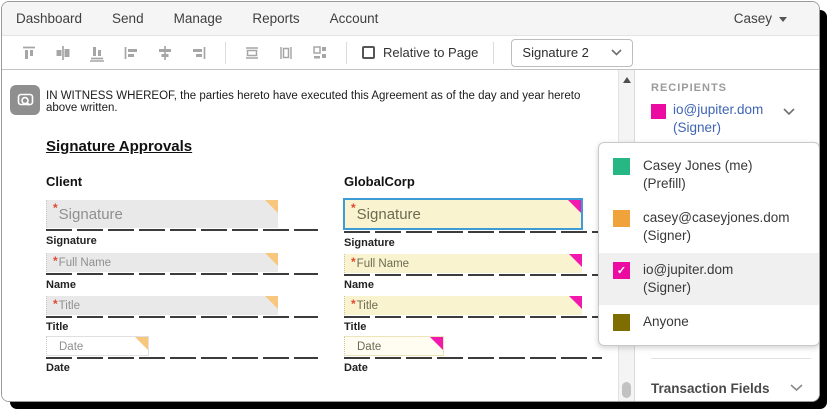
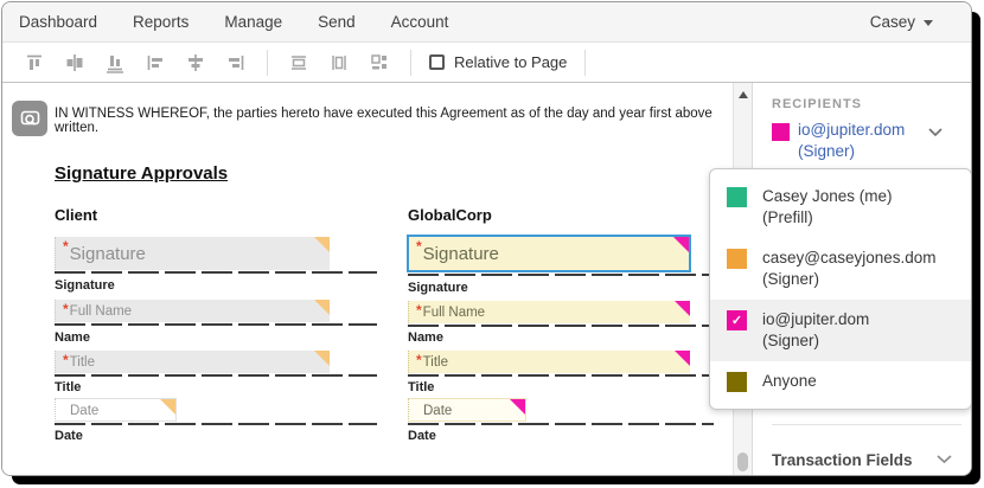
  Dashboard
- Send
+ Reports
  Manage
- Reports
+ Send
  Account
  Casey
  Relative to Page
- Signature 2
- IN WITNESS WHEREOF, the parties hereto have executed this Agreement as of the day and year hereto above written.
+ IN WITNESS WHEREOF, the parties hereto have executed this Agreement as of the day and year first above written.
  Signature Approvals
  Client
  *
  Signature
  Signature
  *
  Full Name
  Name
  *
  Title
  Title
  Date
  Date
  GlobalCorp
  *
  Signature
  Signature
  *
  Full Name
  Name
  *
  Title
  Title
  Date
  Date
  RECIPIENTS
  io@jupiter.dom
  (Signer)
  Transaction Fields
  Casey Jones (me)
  (Prefill)
  casey@caseyjones.dom
  (Signer)
  ✓
  io@jupiter.dom
  (Signer)
  Anyone
